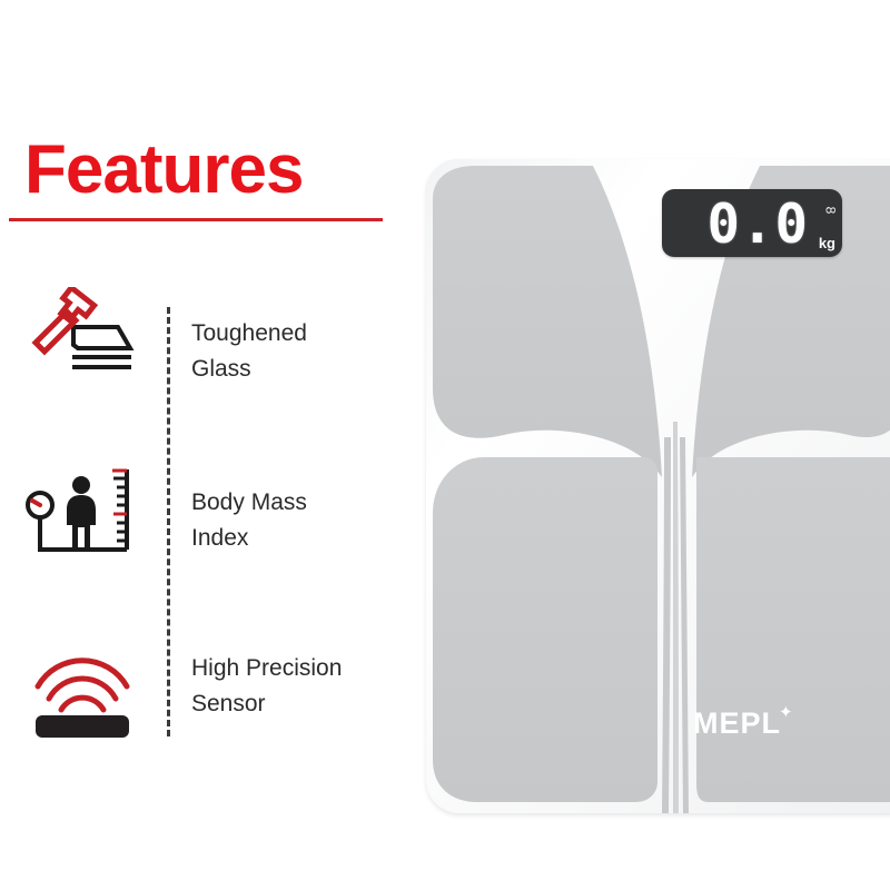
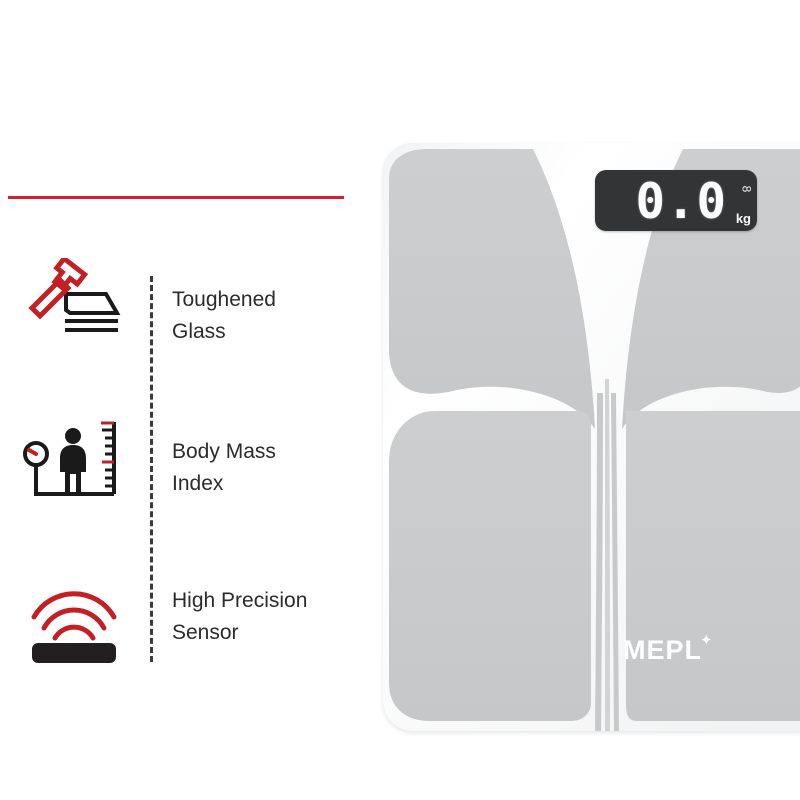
- Features
  Toughened
  Glass
  Body Mass
  Index
  High Precision
  Sensor
  0.0
  kg
  MEPL
  ✦
